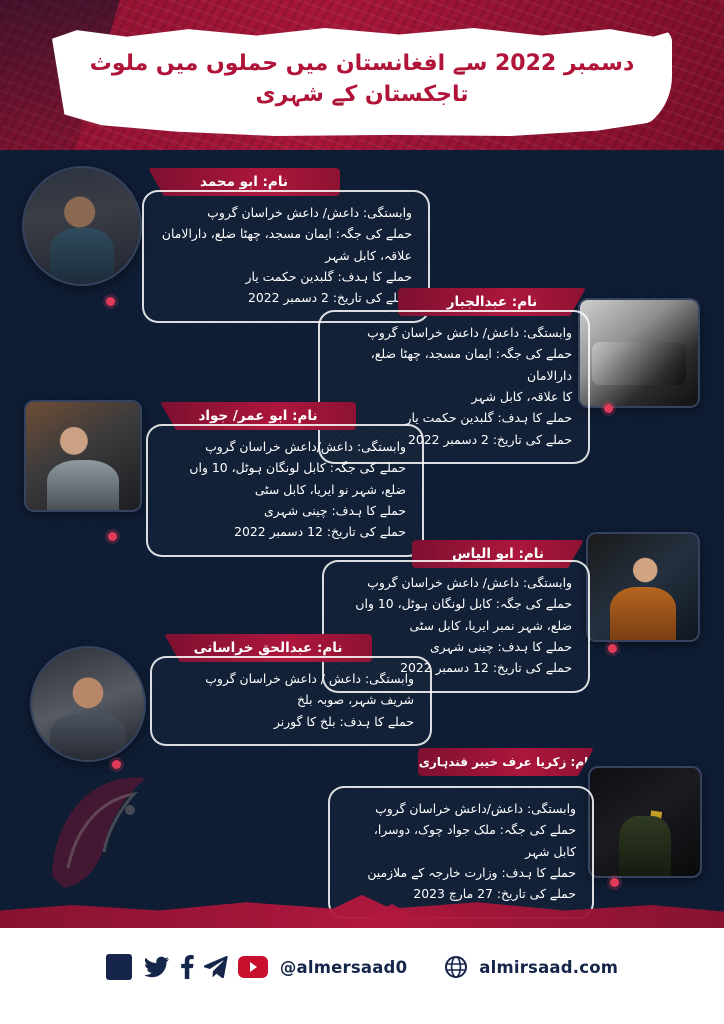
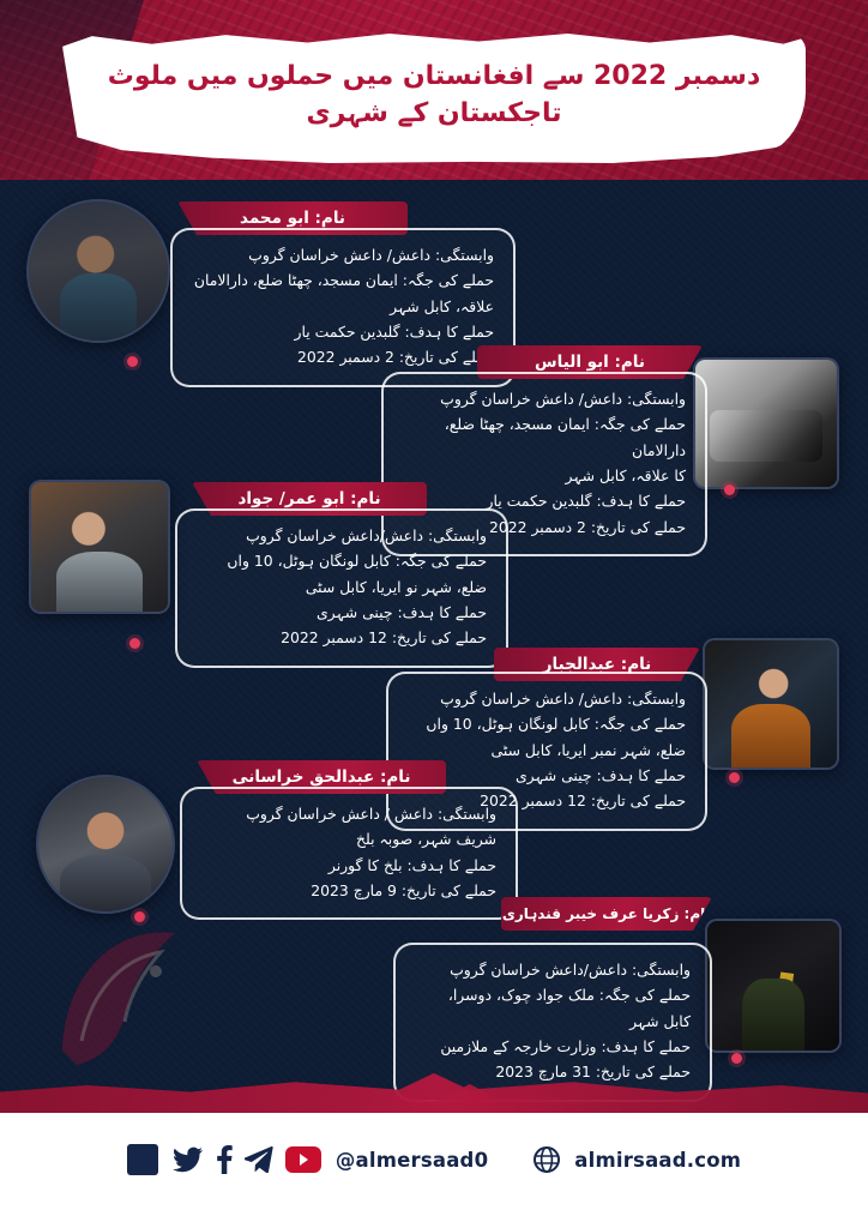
  دسمبر 2022 سے افغانستان میں حملوں میں ملوث تاجکستان کے شہری
  نام: ابو محمد
  وابستگی: داعش/ داعش خراسان گروپ
  حملے کی جگہ: ایمان مسجد، چھٹا ضلع، دارالامان
  علاقہ، کابل شہر
  حملے کا ہدف: گلبدین حکمت یار
  لے کی تاریخ: 2 دسمبر 2022
- نام: عبدالجبار
+ نام: ابو الیاس
  وابستگی: داعش/ داعش خراسان گروپ
  حملے کی جگہ: ایمان مسجد، چھٹا ضلع، دارالامان
  کا علاقہ، کابل شہر
  حملے کا ہدف: گلبدین حکمت یار
  حملے کی تاریخ: 2 دسمبر 2022
  نام: ابو عمر/ جواد
  وابستگی: داعش/داعش خراسان گروپ
  حملے کی جگہ: کابل لونگان ہوٹل، 10 واں
  ضلع، شہر نو ایریا، کابل سٹی
  حملے کا ہدف: چینی شہری
  حملے کی تاریخ: 12 دسمبر 2022
- نام: ابو الیاس
+ نام: عبدالجبار
  وابستگی: داعش/ داعش خراسان گروپ
  حملے کی جگہ: کابل لونگان ہوٹل، 10 واں
  ضلع، شہر نمبر ایریا، کابل سٹی
  حملے کا ہدف: چینی شہری
  حملے کی تاریخ: 12 دسمبر 2022
  نام: عبدالحق خراسانی
  وابستگی: داعش / داعش خراسان گروپ
  شریف شہر، صوبہ بلخ
  حملے کا ہدف: بلخ کا گورنر
+ حملے کی تاریخ: 9 مارچ 2023
  م: زکریا عرف خیبر قندہاری
  وابستگی: داعش/داعش خراسان گروپ
  حملے کی جگہ: ملک جواد چوک، دوسرا،
  کابل شہر
  حملے کا ہدف: وزارت خارجہ کے ملازمین
- حملے کی تاریخ: 27 مارچ 2023
+ حملے کی تاریخ: 31 مارچ 2023
  @almersaad0
  almirsaad.com
